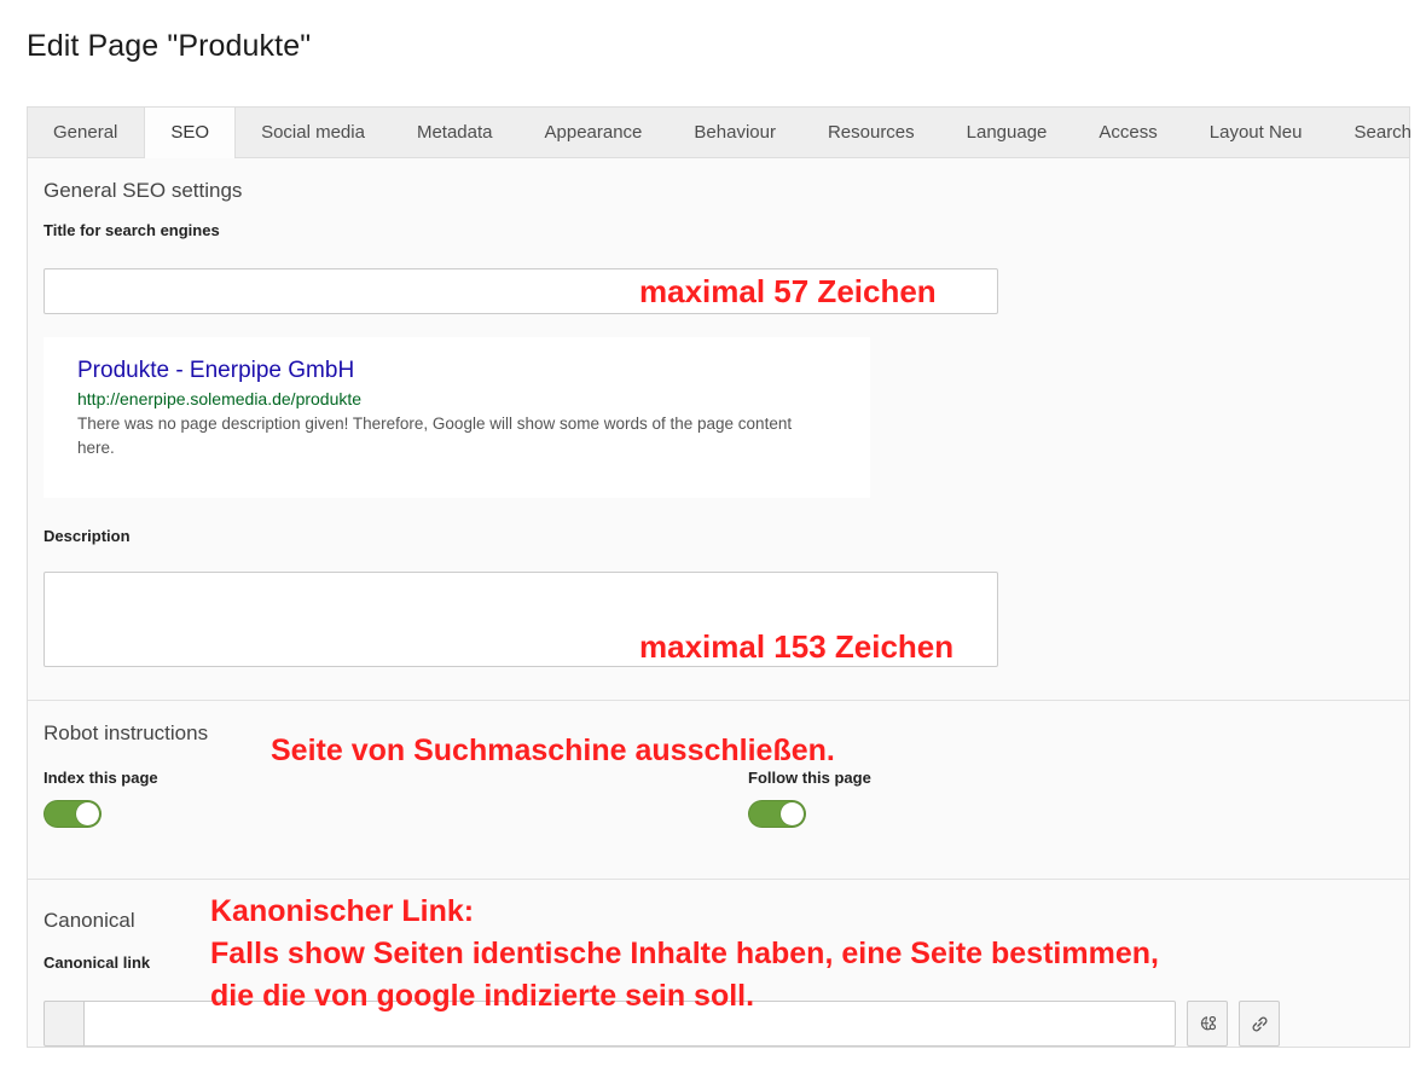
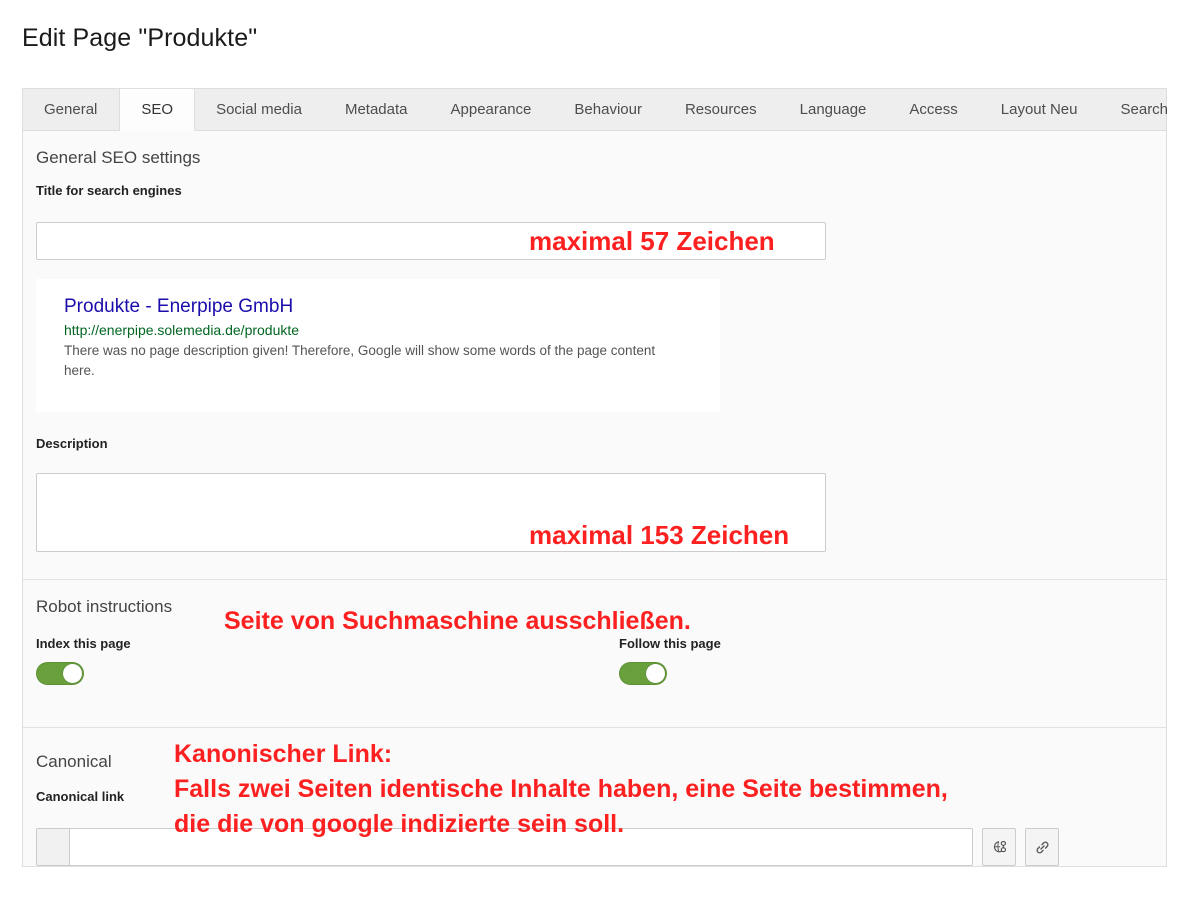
  Edit Page "Produkte"
  General
  SEO
  Social media
  Metadata
  Appearance
  Behaviour
  Resources
  Language
  Access
  Layout Neu
  Search
  General SEO settings
  Title for search engines
  Produkte - Enerpipe GmbH
  http://enerpipe.solemedia.de/produkte
  There was no page description given! Therefore, Google will show some words of the page content here.
  Description
  Robot instructions
  Index this page
  Follow this page
  Canonical
  Canonical link
  maximal 57 Zeichen
  maximal 153 Zeichen
  Seite von Suchmaschine ausschließen.
  Kanonischer Link:
- Falls show Seiten identische Inhalte haben, eine Seite bestimmen,
+ Falls zwei Seiten identische Inhalte haben, eine Seite bestimmen,
  die die von google indizierte sein soll.
